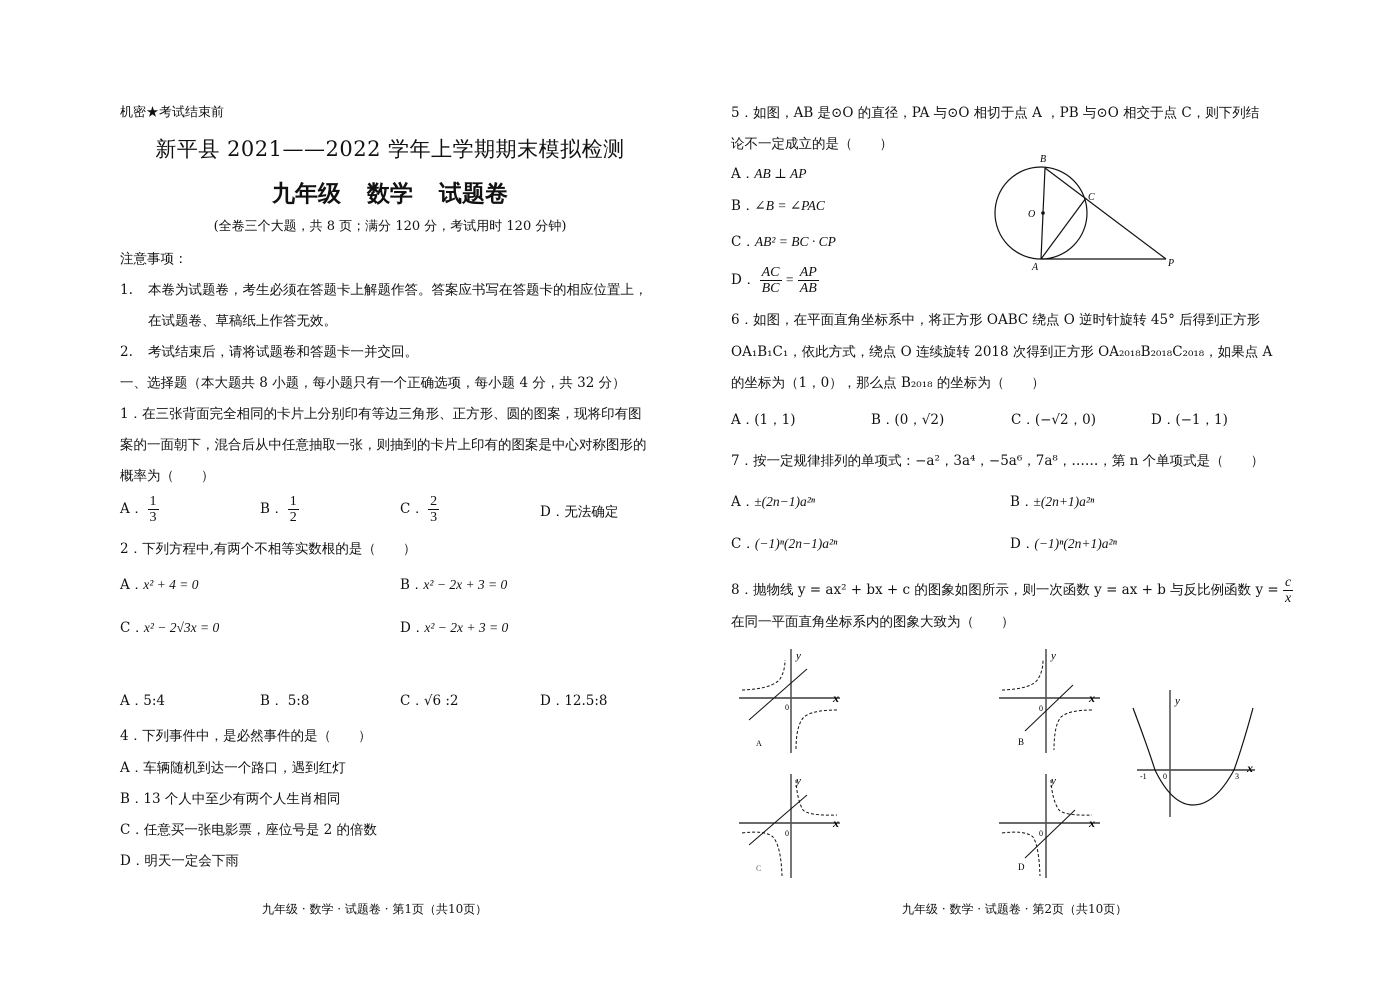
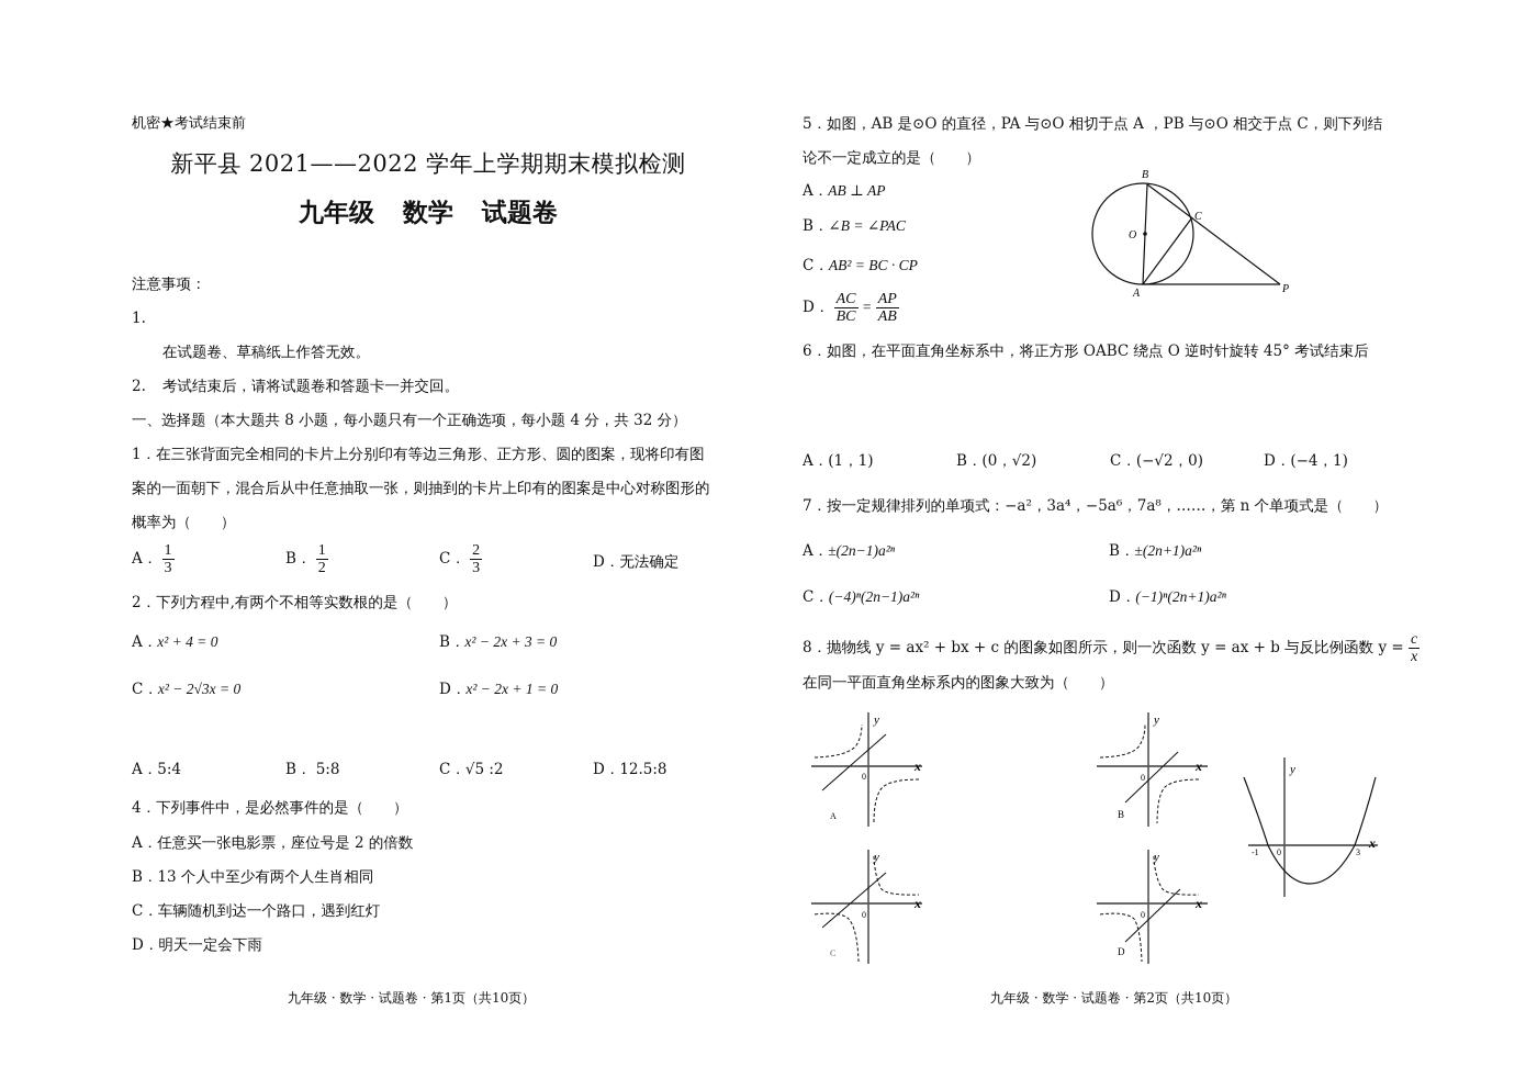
  机密★考试结束前
  新平县 2021——2022 学年上学期期末模拟检测
  九年级 数学 试题卷
- (全卷三个大题，共 8 页；满分 120 分，考试用时 120 分钟)
  注意事项：
  1.
- 本卷为试题卷，考生必须在答题卡上解题作答。答案应书写在答题卡的相应位置上，
  在试题卷、草稿纸上作答无效。
  2.
  考试结束后，请将试题卷和答题卡一并交回。
  一、选择题（本大题共 8 小题，每小题只有一个正确选项，每小题 4 分，共 32 分）
  1．在三张背面完全相同的卡片上分别印有等边三角形、正方形、圆的图案，现将印有图
  案的一面朝下，混合后从中任意抽取一张，则抽到的卡片上印有的图案是中心对称图形的
  概率为（ ）
  A．
  1
  3
  B．
  1
  2
  C．
  2
  3
  D．无法确定
  2．下列方程中,有两个不相等实数根的是（ ）
  A．x² + 4 = 0
  B．x² − 2x + 3 = 0
  C．x² − 2√3x = 0
- D．x² − 2x + 3 = 0
+ D．x² − 2x + 1 = 0
  A．5:4
  B． 5:8
- C．√6 :2
+ C．√5 :2
  D．12.5:8
  4．下列事件中，是必然事件的是（ ）
- A．车辆随机到达一个路口，遇到红灯
+ A．任意买一张电影票，座位号是 2 的倍数
  B．13 个人中至少有两个人生肖相同
- C．任意买一张电影票，座位号是 2 的倍数
+ C．车辆随机到达一个路口，遇到红灯
  D．明天一定会下雨
  九年级 · 数学 · 试题卷 · 第1页（共10页）
  5．如图，AB 是⊙O 的直径，PA 与⊙O 相切于点 A ，PB 与⊙O 相交于点 C，则下列结
  论不一定成立的是（ ）
  A．AB ⊥ AP
  B．∠B = ∠PAC
  C．AB² = BC · CP
  D．
  AC
  BC
  =
  AP
  AB
  B
  C
  O
  A
  P
- 6．如图，在平面直角坐标系中，将正方形 OABC 绕点 O 逆时针旋转 45° 后得到正方形
+ 6．如图，在平面直角坐标系中，将正方形 OABC 绕点 O 逆时针旋转 45° 考试结束后
- OA₁B₁C₁，依此方式，绕点 O 连续旋转 2018 次得到正方形 OA₂₀₁₈B₂₀₁₈C₂₀₁₈，如果点 A
- 的坐标为（1，0），那么点 B₂₀₁₈ 的坐标为（ ）
  A．(1，1)
  B．(0，√2)
  C．(−√2，0)
- D．(−1，1)
+ D．(−4，1)
  7．按一定规律排列的单项式：−a²，3a⁴，−5a⁶，7a⁸，……，第 n 个单项式是（ ）
  A．±(2n−1)a²ⁿ
  B．±(2n+1)a²ⁿ
- C．(−1)ⁿ(2n−1)a²ⁿ
+ C．(−4)ⁿ(2n−1)a²ⁿ
  D．(−1)ⁿ(2n+1)a²ⁿ
  8．抛物线 y = ax² + bx + c 的图象如图所示，则一次函数 y = ax + b 与反比例函数 y =
  c
  x
  在同一平面直角坐标系内的图象大致为（ ）
  y
  x
  0
  A
  y
  x
  0
  B
  y
  x
  0
  C
  y
  x
  0
  D
  y
  x
  0
  -1
  3
  九年级 · 数学 · 试题卷 · 第2页（共10页）
